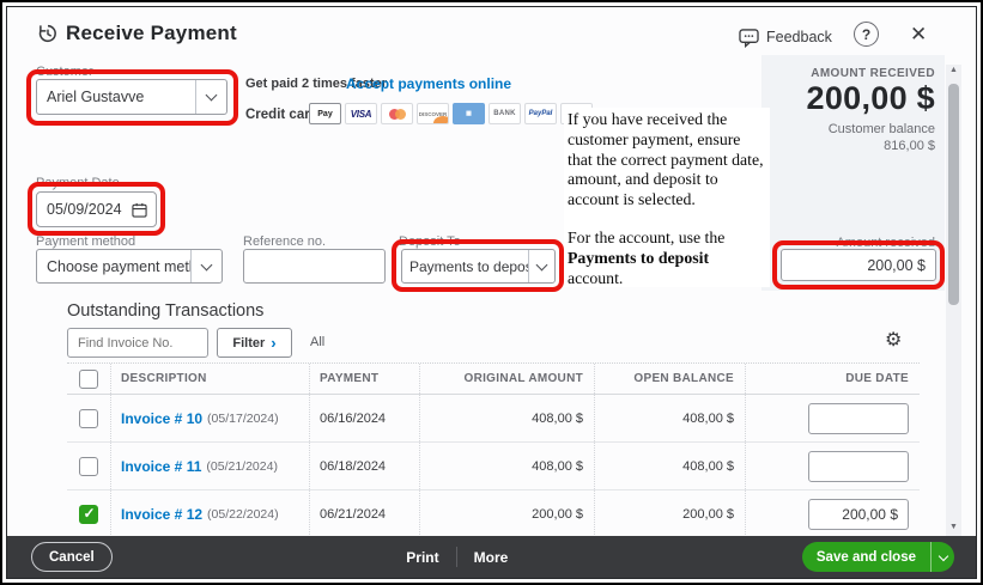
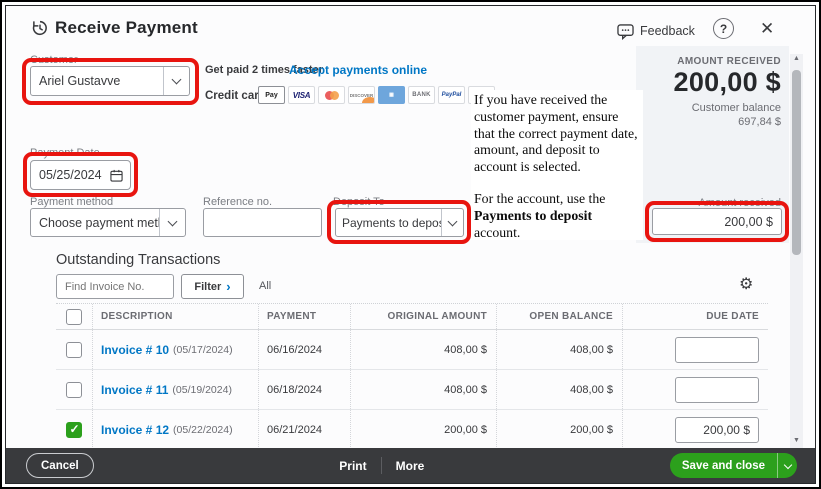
  Receive Payment
  Feedback
  ?
  ✕
  AMOUNT RECEIVED
  200,00 $
  Customer balance
- 816,00 $
+ 697,84 $
  Customer
  Ariel Gustavve
  Get paid 2 times faster
  Accept payments online
  Credit car
  VISA
  If you have received the customer payment, ensure that the correct payment date, amount, and deposit to account is selected.
  For the account, use the Payments to deposit account.
  Payment Date
- 05/09/2024
+ 05/25/2024
  Payment method
  Choose payment met
  Reference no.
  Deposit To
  Payments to depo
  Amount received
  200,00 $
  Outstanding Transactions
  Find Invoice No.
  Filter
  ›
  All
  ⚙
  DESCRIPTION
  PAYMENT
  ORIGINAL AMOUNT
  OPEN BALANCE
  DUE DATE
  Invoice # 10
  (05/17/2024)
  06/16/2024
  408,00 $
  408,00 $
  Invoice # 11
- (05/21/2024)
+ (05/19/2024)
  06/18/2024
  408,00 $
  408,00 $
  Invoice # 12
  (05/22/2024)
  06/21/2024
  200,00 $
  200,00 $
  200,00 $
  Cancel
  Print
  More
  Save and close
